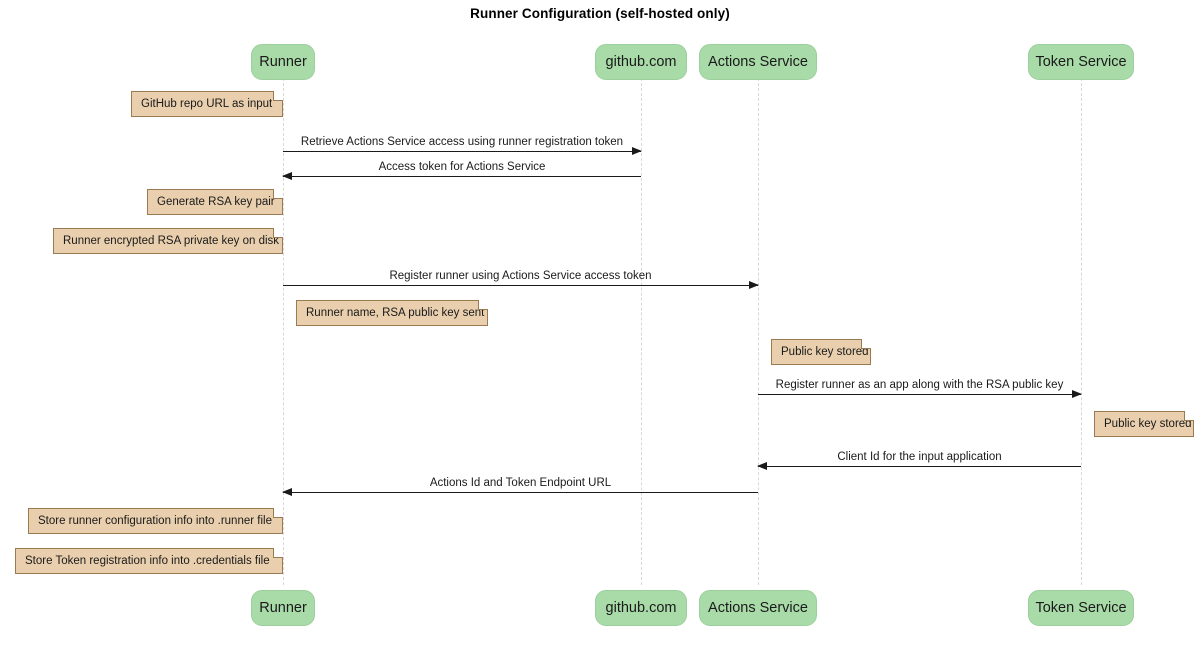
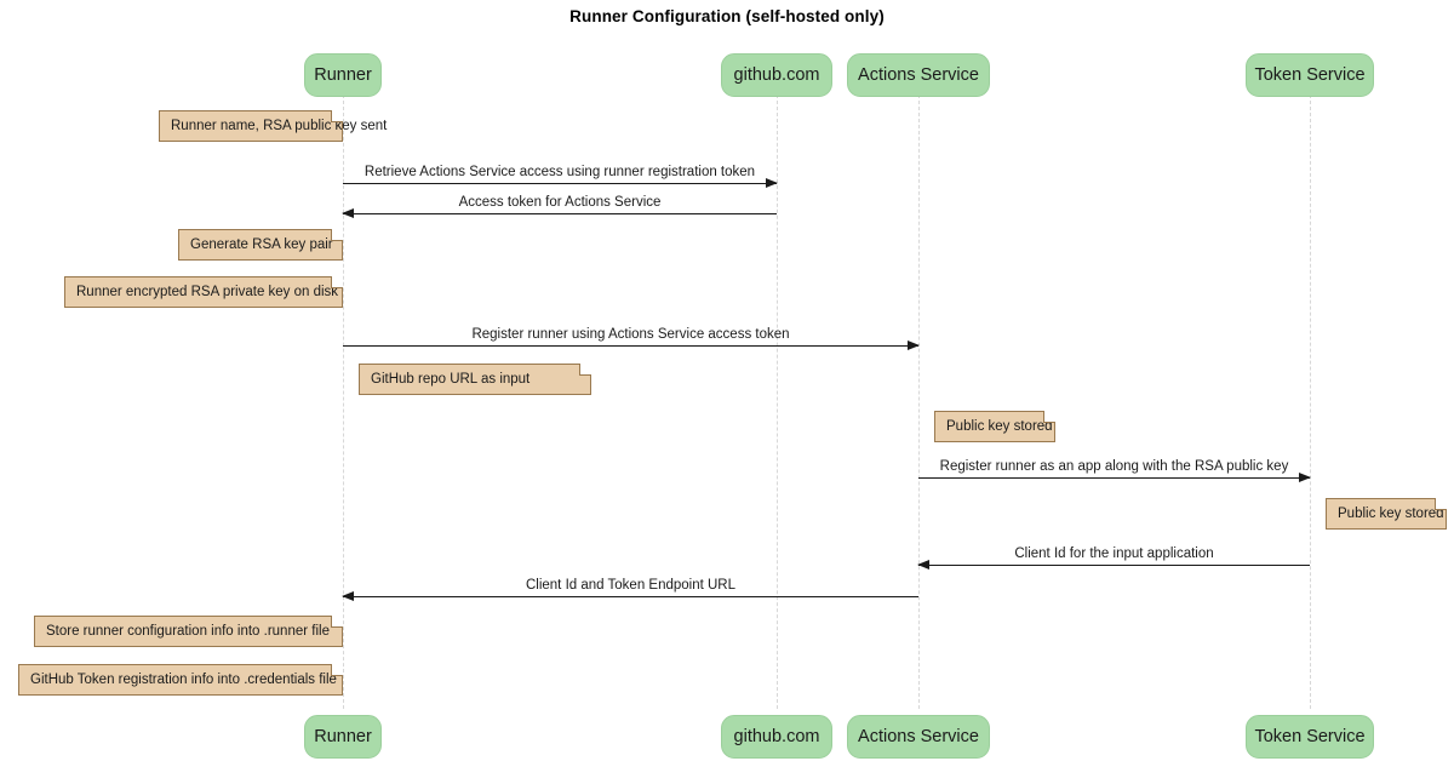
  Runner Configuration (self-hosted only)
  Runner
  github.com
  Actions Service
  Token Service
  Runner
  github.com
  Actions Service
  Token Service
  Retrieve Actions Service access using runner registration token
  Access token for Actions Service
  Register runner using Actions Service access token
  Register runner as an app along with the RSA public key
  Client Id for the input application
- Actions Id and Token Endpoint URL
+ Client Id and Token Endpoint URL
- GitHub repo URL as input
+ Runner name, RSA public key sent
  Generate RSA key pair
  Runner encrypted RSA private key on disk
- Runner name, RSA public key sent
+ GitHub repo URL as input
  Public key stored
  Public key stored
  Store runner configuration info into .runner file
- Store Token registration info into .credentials file
+ GitHub Token registration info into .credentials file
